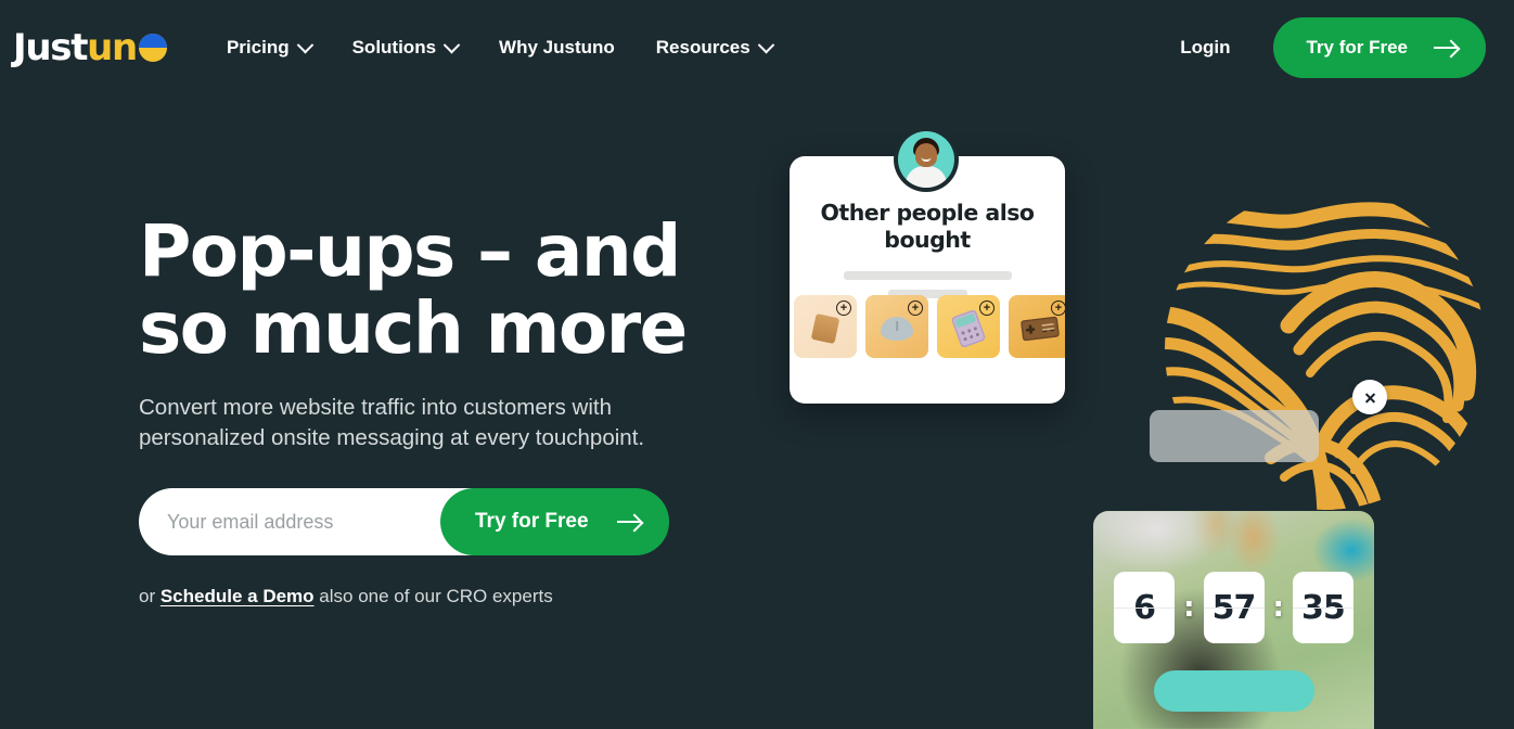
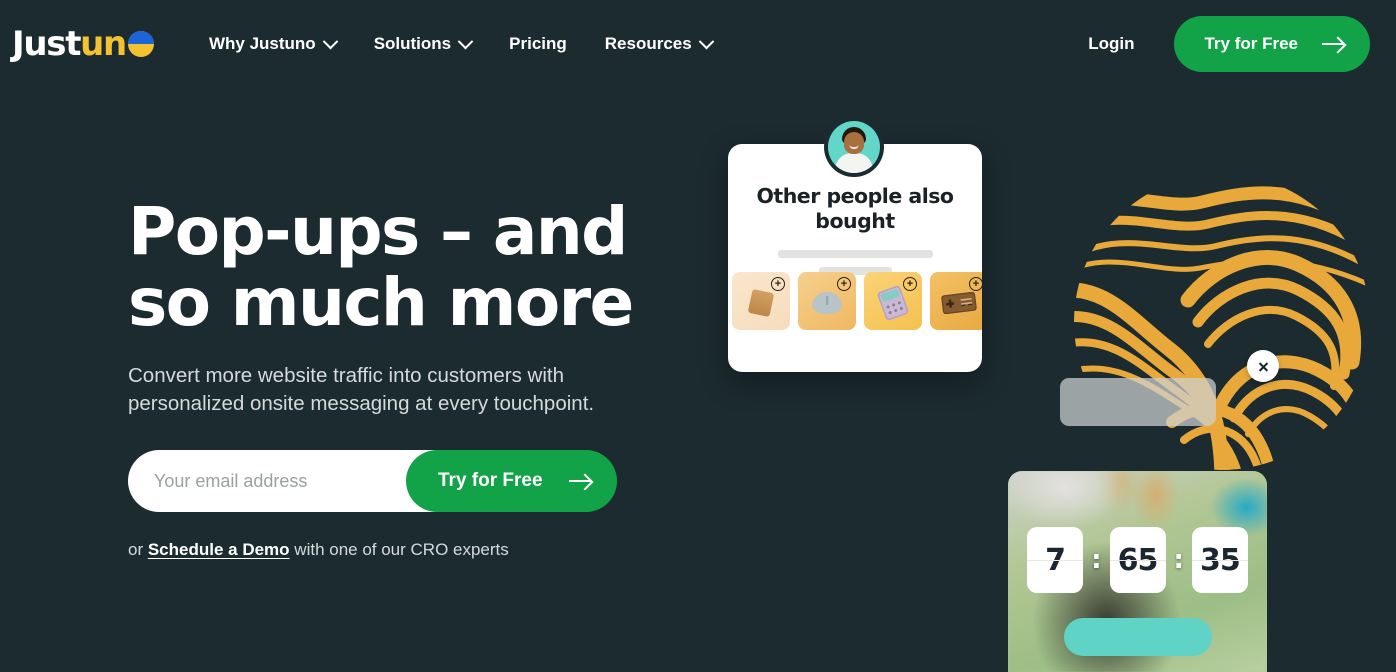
  Just
  un
- Pricing
+ Why Justuno
  Solutions
- Why Justuno
+ Pricing
  Resources
  Login
  Try for Free
  Pop-ups – and
  so much more
  Convert more website traffic into customers with
  personalized onsite messaging at every touchpoint.
  Your email address
  Try for Free
- or Schedule a Demo also one of our CRO experts
+ or Schedule a Demo with one of our CRO experts
  Other people also bought
  +
  +
  +
  +
- 6
+ 7
  :
- 57
+ 65
  :
  35
